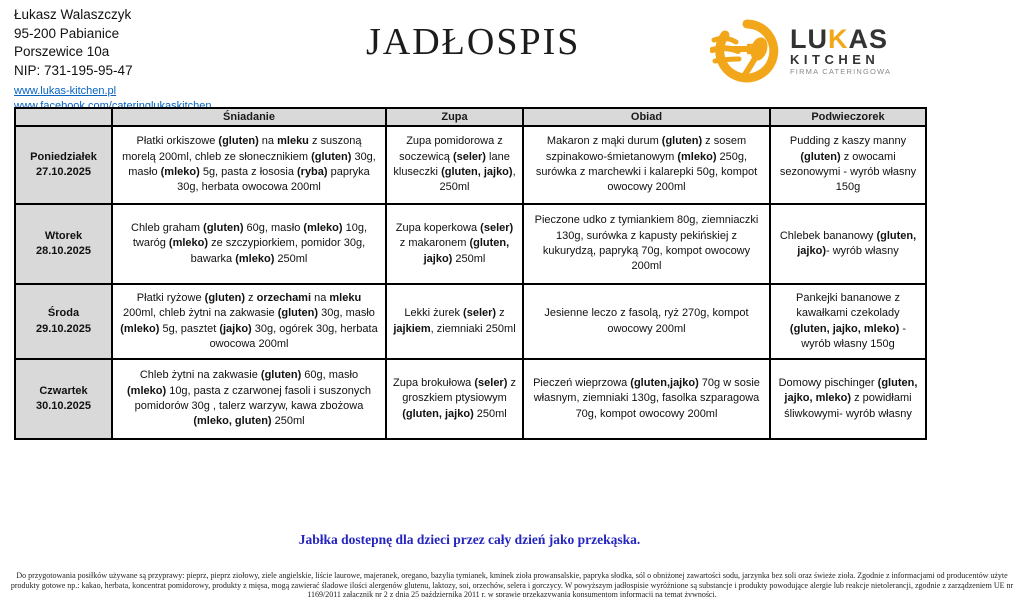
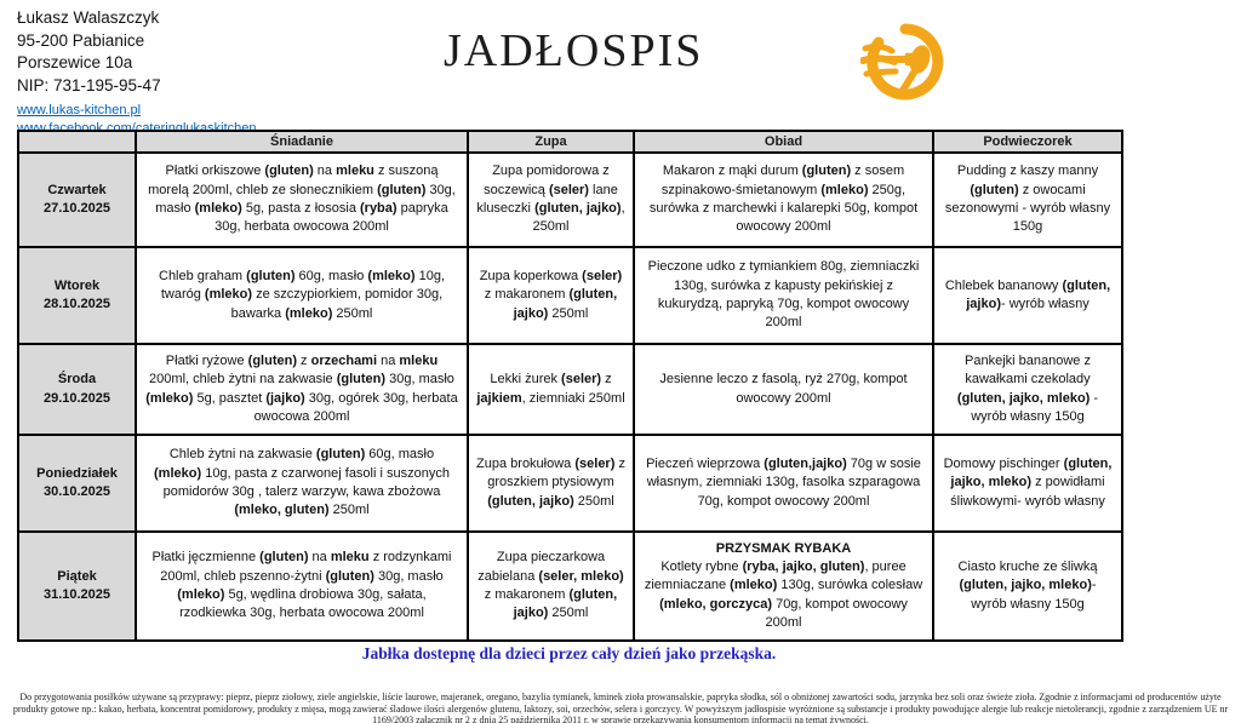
  Łukasz Walaszczyk
  95-200 Pabianice
  Porszewice 10a
  NIP: 731-195-95-47
  www.lukas-kitchen.pl
  www.facebook.com/cateringlukaskitchen
  JADŁOSPIS
- LUKAS
- KITCHEN
- FIRMA CATERINGOWA
  	Śniadanie	Zupa	Obiad	Podwieczorek
- Poniedziałek 27.10.2025	Płatki orkiszowe (gluten) na mleku z suszoną morelą 200ml, chleb ze słonecznikiem (gluten) 30g, masło (mleko) 5g, pasta z łososia (ryba) papryka 30g, herbata owocowa 200ml	Zupa pomidorowa z soczewicą (seler) lane kluseczki (gluten, jajko), 250ml	Makaron z mąki durum (gluten) z sosem szpinakowo-śmietanowym (mleko) 250g, surówka z marchewki i kalarepki 50g, kompot owocowy 200ml	Pudding z kaszy manny (gluten) z owocami sezonowymi - wyrób własny 150g
+ Czwartek 27.10.2025	Płatki orkiszowe (gluten) na mleku z suszoną morelą 200ml, chleb ze słonecznikiem (gluten) 30g, masło (mleko) 5g, pasta z łososia (ryba) papryka 30g, herbata owocowa 200ml	Zupa pomidorowa z soczewicą (seler) lane kluseczki (gluten, jajko), 250ml	Makaron z mąki durum (gluten) z sosem szpinakowo-śmietanowym (mleko) 250g, surówka z marchewki i kalarepki 50g, kompot owocowy 200ml	Pudding z kaszy manny (gluten) z owocami sezonowymi - wyrób własny 150g
  Wtorek 28.10.2025	Chleb graham (gluten) 60g, masło (mleko) 10g, twaróg (mleko) ze szczypiorkiem, pomidor 30g, bawarka (mleko) 250ml	Zupa koperkowa (seler) z makaronem (gluten, jajko) 250ml	Pieczone udko z tymiankiem 80g, ziemniaczki 130g, surówka z kapusty pekińskiej z kukurydzą, papryką 70g, kompot owocowy 200ml	Chlebek bananowy (gluten, jajko)- wyrób własny
  Środa 29.10.2025	Płatki ryżowe (gluten) z orzechami na mleku 200ml, chleb żytni na zakwasie (gluten) 30g, masło (mleko) 5g, pasztet (jajko) 30g, ogórek 30g, herbata owocowa 200ml	Lekki żurek (seler) z jajkiem, ziemniaki 250ml	Jesienne leczo z fasolą, ryż 270g, kompot owocowy 200ml	Pankejki bananowe z kawałkami czekolady (gluten, jajko, mleko) - wyrób własny 150g
- Czwartek 30.10.2025	Chleb żytni na zakwasie (gluten) 60g, masło (mleko) 10g, pasta z czarwonej fasoli i suszonych pomidorów 30g , talerz warzyw, kawa zbożowa (mleko, gluten) 250ml	Zupa brokułowa (seler) z groszkiem ptysiowym (gluten, jajko) 250ml	Pieczeń wieprzowa (gluten,jajko) 70g w sosie własnym, ziemniaki 130g, fasolka szparagowa 70g, kompot owocowy 200ml	Domowy pischinger (gluten, jajko, mleko) z powidłami śliwkowymi- wyrób własny
+ Poniedziałek 30.10.2025	Chleb żytni na zakwasie (gluten) 60g, masło (mleko) 10g, pasta z czarwonej fasoli i suszonych pomidorów 30g , talerz warzyw, kawa zbożowa (mleko, gluten) 250ml	Zupa brokułowa (seler) z groszkiem ptysiowym (gluten, jajko) 250ml	Pieczeń wieprzowa (gluten,jajko) 70g w sosie własnym, ziemniaki 130g, fasolka szparagowa 70g, kompot owocowy 200ml	Domowy pischinger (gluten, jajko, mleko) z powidłami śliwkowymi- wyrób własny
+ Piątek 31.10.2025	Płatki jęczmienne (gluten) na mleku z rodzynkami 200ml, chleb pszenno-żytni (gluten) 30g, masło (mleko) 5g, wędlina drobiowa 30g, sałata, rzodkiewka 30g, herbata owocowa 200ml	Zupa pieczarkowa zabielana (seler, mleko) z makaronem (gluten, jajko) 250ml	PRZYSMAK RYBAKAKotlety rybne (ryba, jajko, gluten), puree ziemniaczane (mleko) 130g, surówka colesław (mleko, gorczyca) 70g, kompot owocowy 200ml	Ciasto kruche ze śliwką (gluten, jajko, mleko)- wyrób własny 150g
  Jabłka dostepnę dla dzieci przez cały dzień jako przekąska.
- Do przygotowania posiłków używane są przyprawy: pieprz, pieprz ziołowy, ziele angielskie, liście laurowe, majeranek, oregano, bazylia tymianek, kminek zioła prowansalskie, papryka słodka, sól o obniżonej zawartości sodu, jarzynka bez soli oraz świeże zioła. Zgodnie z informacjami od producentów użyte produkty gotowe np.: kakao, herbata, koncentrat pomidorowy, produkty z mięsa, mogą zawierać śladowe ilości alergenów glutenu, laktozy, soi, orzechów, selera i gorczycy. W powyższym jadłospisie wyróżnione są substancje i produkty powodujące alergie lub reakcje nietolerancji, zgodnie z zarządzeniem UE nr 1169/2011 załącznik nr 2 z dnia 25 października 2011 r. w sprawie przekazywania konsumentom informacji na temat żywności.
+ Do przygotowania posiłków używane są przyprawy: pieprz, pieprz ziołowy, ziele angielskie, liście laurowe, majeranek, oregano, bazylia tymianek, kminek zioła prowansalskie, papryka słodka, sól o obniżonej zawartości sodu, jarzynka bez soli oraz świeże zioła. Zgodnie z informacjami od producentów użyte produkty gotowe np.: kakao, herbata, koncentrat pomidorowy, produkty z mięsa, mogą zawierać śladowe ilości alergenów glutenu, laktozy, soi, orzechów, selera i gorczycy. W powyższym jadłospisie wyróżnione są substancje i produkty powodujące alergie lub reakcje nietolerancji, zgodnie z zarządzeniem UE nr 1169/2003 załącznik nr 2 z dnia 25 października 2011 r. w sprawie przekazywania konsumentom informacji na temat żywności.
